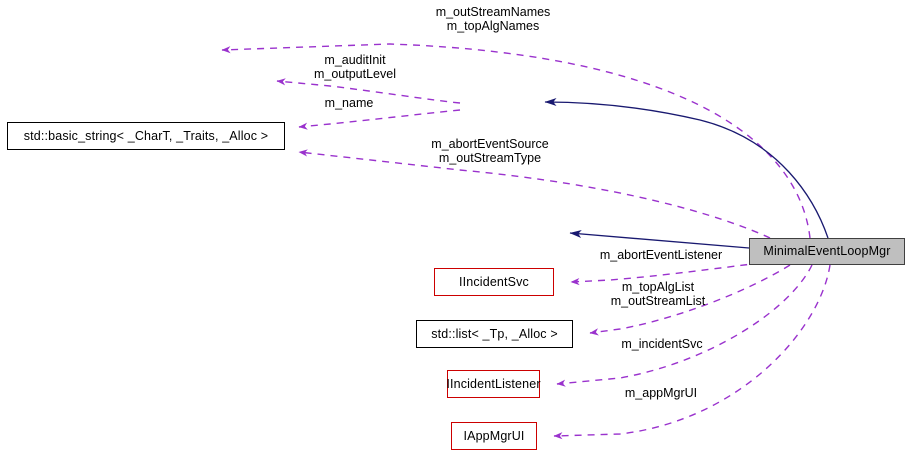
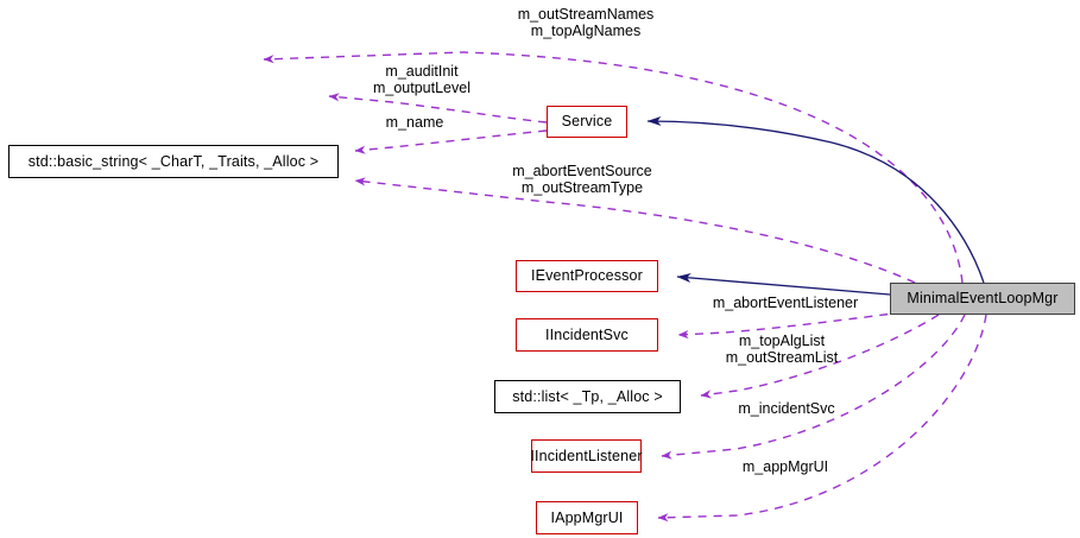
  std::basic_string< _CharT, _Traits, _Alloc >
+ Service
+ IEventProcessor
  IIncidentSvc
  std::list< _Tp, _Alloc >
  IIncidentListener
  IAppMgrUI
  MinimalEventLoopMgr
  m_outStreamNames
  m_topAlgNames
  m_auditInit
  m_outputLevel
  m_name
  m_abortEventSource
  m_outStreamType
  m_abortEventListener
  m_topAlgList
  m_outStreamList
  m_incidentSvc
  m_appMgrUI
